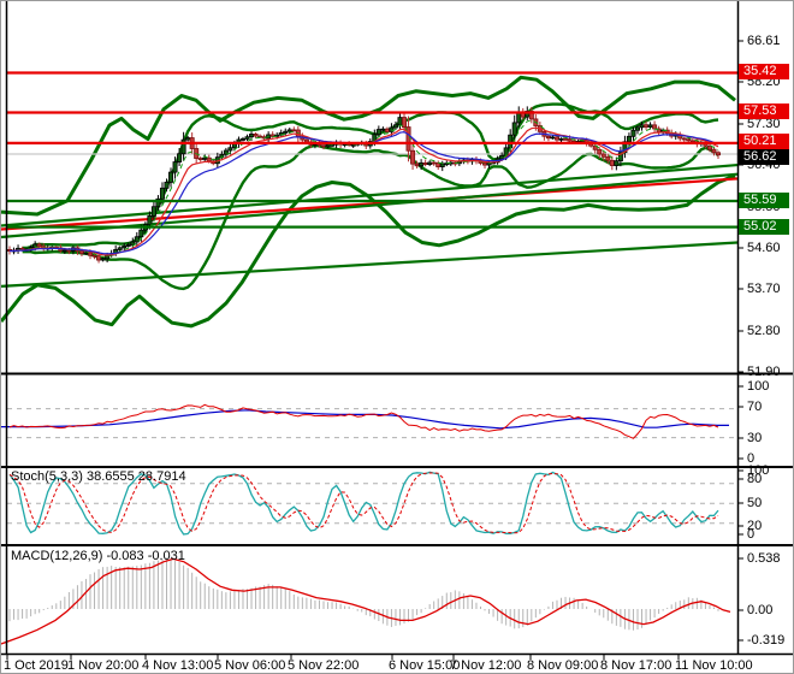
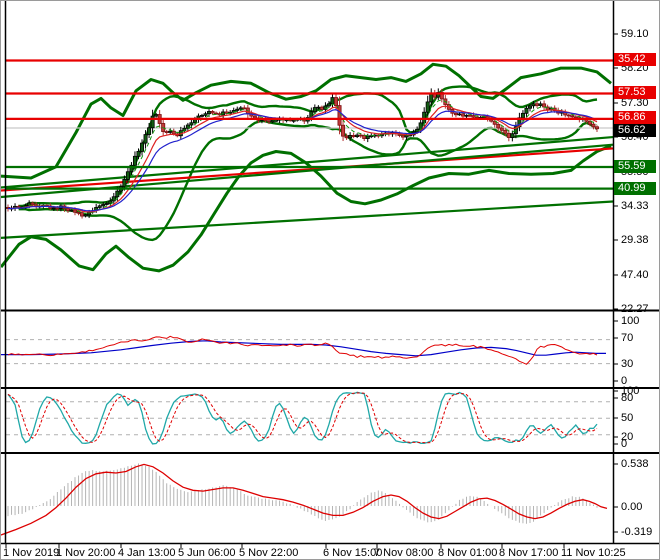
- Stoch(5,3,3) 38.6555 28.7914
- MACD(12,26,9) -0.083 -0.031
- 66.61
+ 59.10
  58.20
  57.30
  56.40
- 54.60
+ 34.33
- 53.70
+ 29.38
- 52.80
+ 47.40
- 51.90
+ 22.27
  100
  70
  30
  0
  100
  80
  50
  20
  0
  0.538
  0.00
  -0.319
  35.42
  57.53
- 50.21
+ 56.86
  56.62
  55.59
- 55.02
+ 40.99
- 1 Oct 2019
+ 1 Nov 2019
  1 Nov 20:00
- 4 Nov 13:00
+ 4 Jan 13:00
- 5 Nov 06:00
+ 5 Jun 06:00
  5 Nov 22:00
  6 Nov 15:00
- 7 Nov 12:00
+ 7 Nov 08:00
- 8 Nov 09:00
+ 8 Nov 01:00
  8 Nov 17:00
- 11 Nov 10:00
+ 11 Nov 10:25
